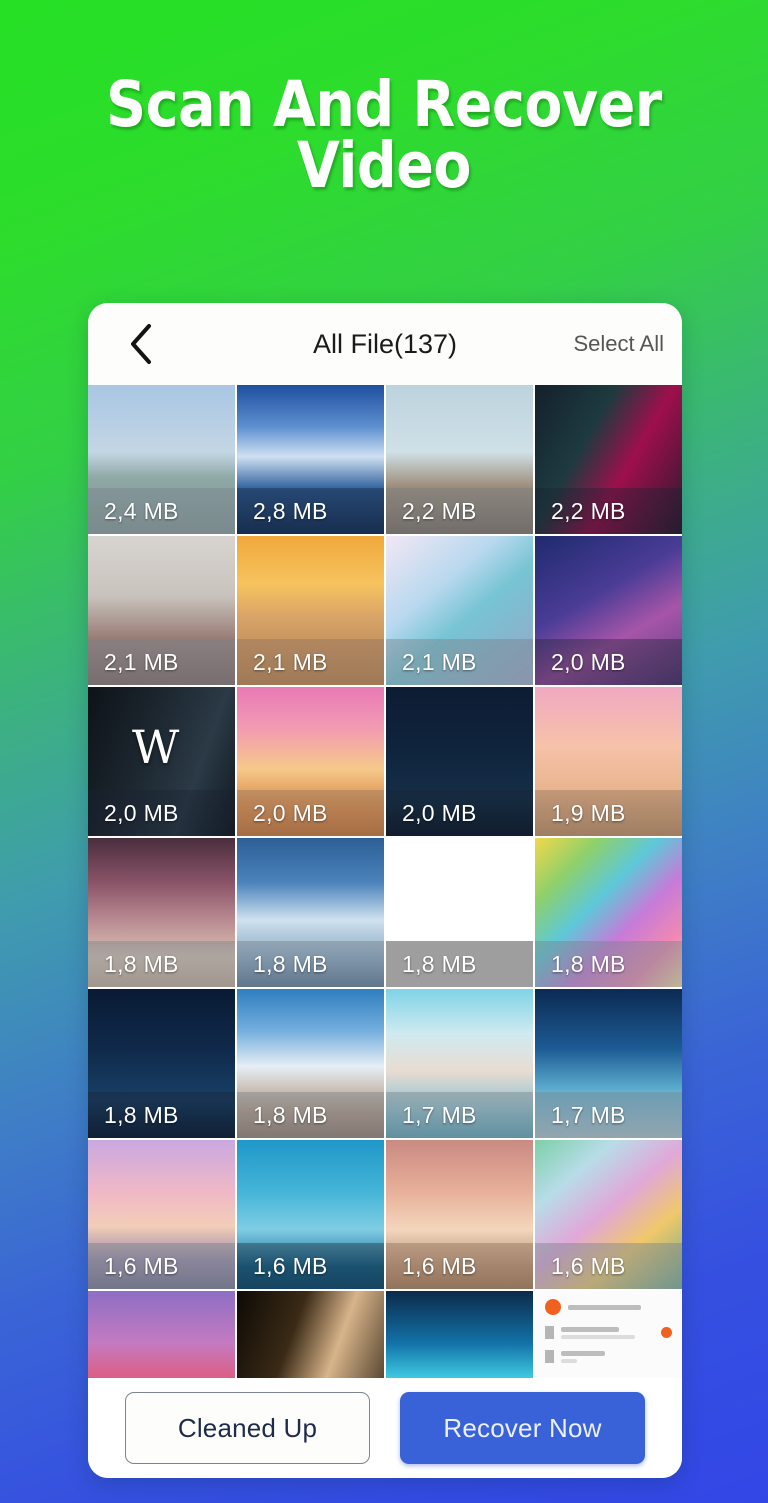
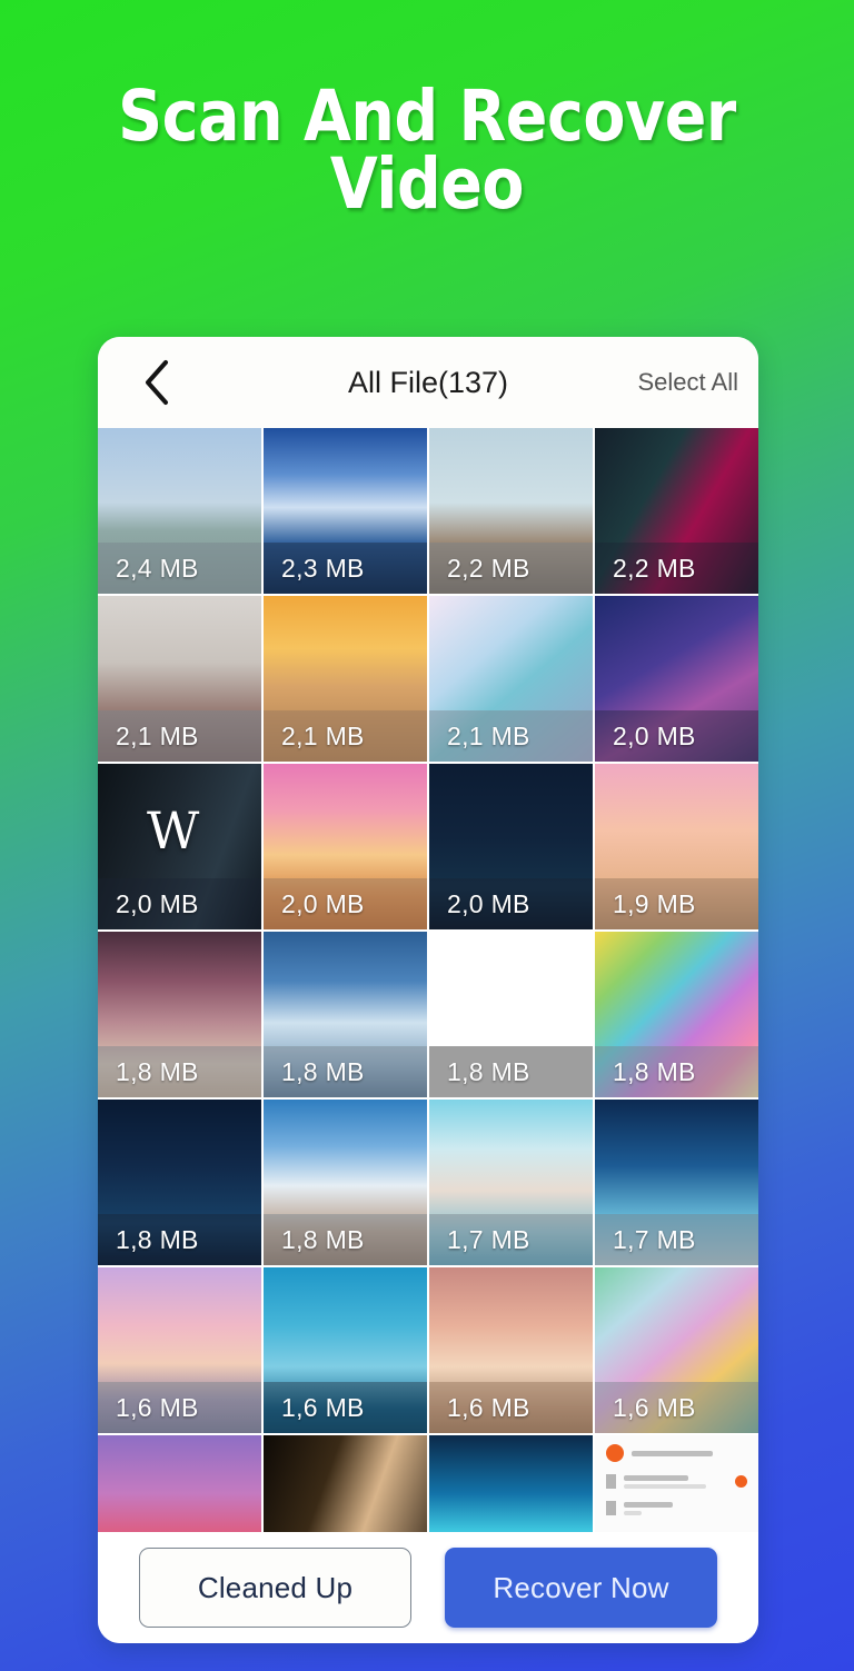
  Scan And Recover
  Video
  All File(137)
  Select All
  2,4 MB
- 2,8 MB
+ 2,3 MB
  2,2 MB
  2,2 MB
  2,1 MB
  2,1 MB
  2,1 MB
  2,0 MB
  W
  2,0 MB
  2,0 MB
  2,0 MB
  1,9 MB
  1,8 MB
  1,8 MB
  1,8 MB
  1,8 MB
  1,8 MB
  1,8 MB
  1,7 MB
  1,7 MB
  1,6 MB
  1,6 MB
  1,6 MB
  1,6 MB
  Cleaned Up
  Recover Now
